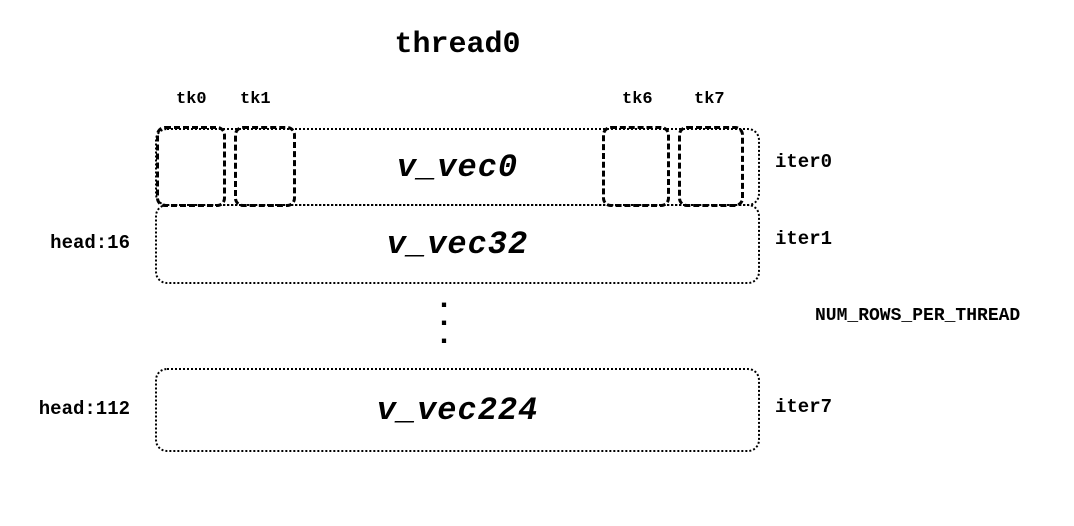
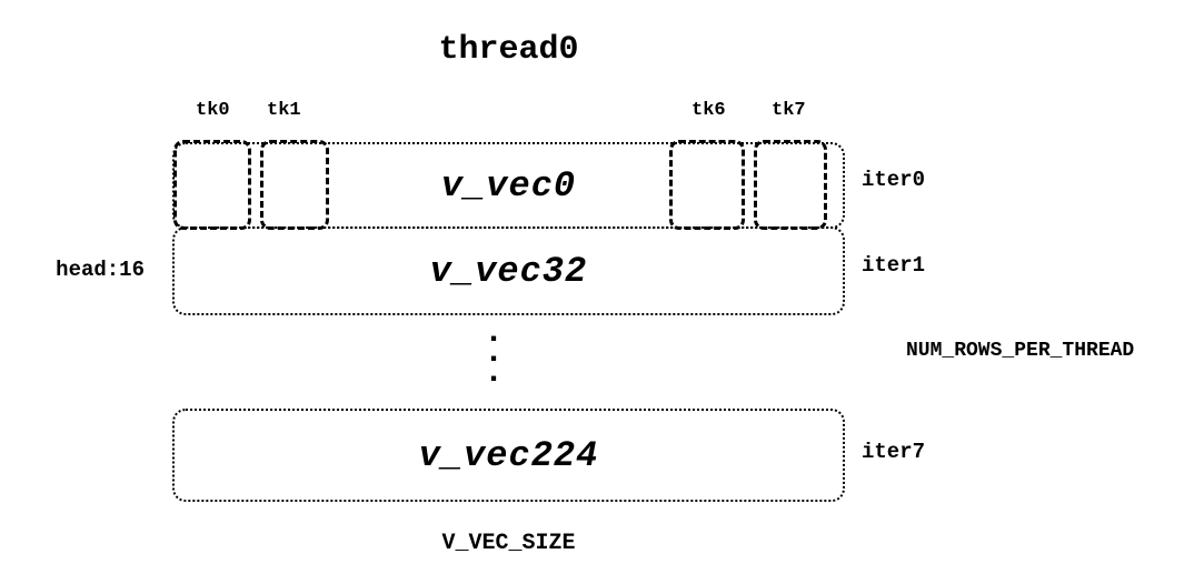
  thread0
  tk0
  tk1
  tk6
  tk7
  v_vec0
  iter0
  head:16
  v_vec32
  iter1
  .
  .
  .
  NUM_ROWS_PER_THREAD
- head:112
  v_vec224
  iter7
+ V_VEC_SIZE
